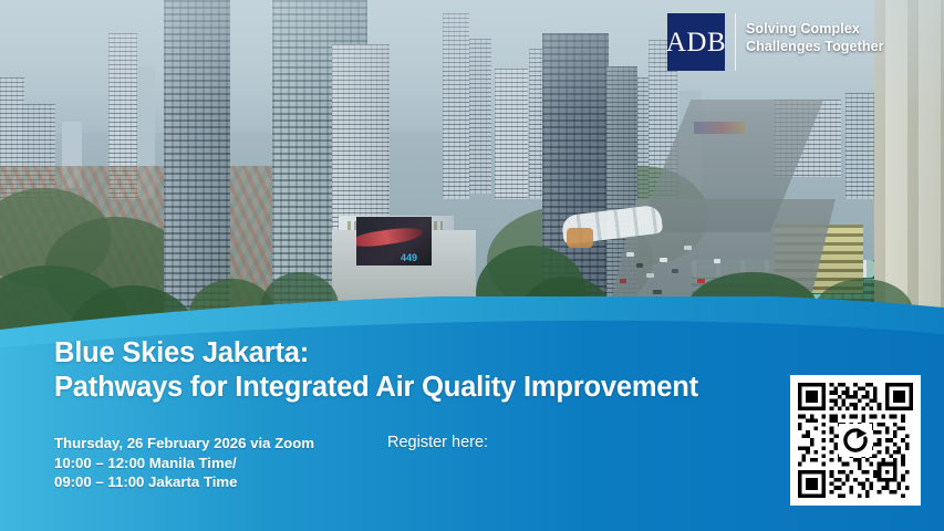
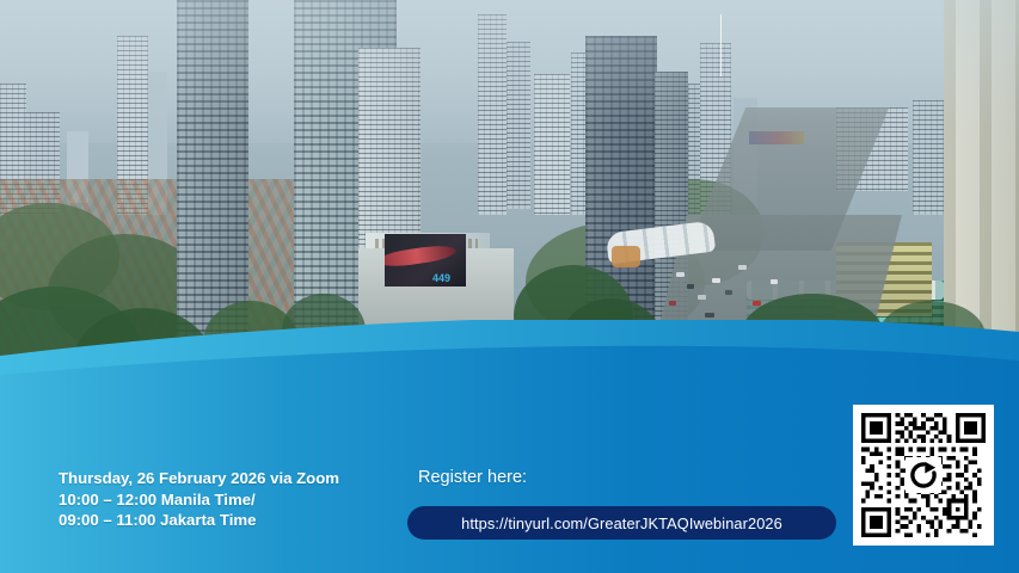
- ADB
- Solving Complex
- Challenges Together
- Blue Skies Jakarta:
- Pathways for Integrated Air Quality Improvement
  Thursday, 26 February 2026 via Zoom
  10:00 – 12:00 Manila Time/
  09:00 – 11:00 Jakarta Time
  Register here:
+ https://tinyurl.com/GreaterJKTAQIwebinar2026
